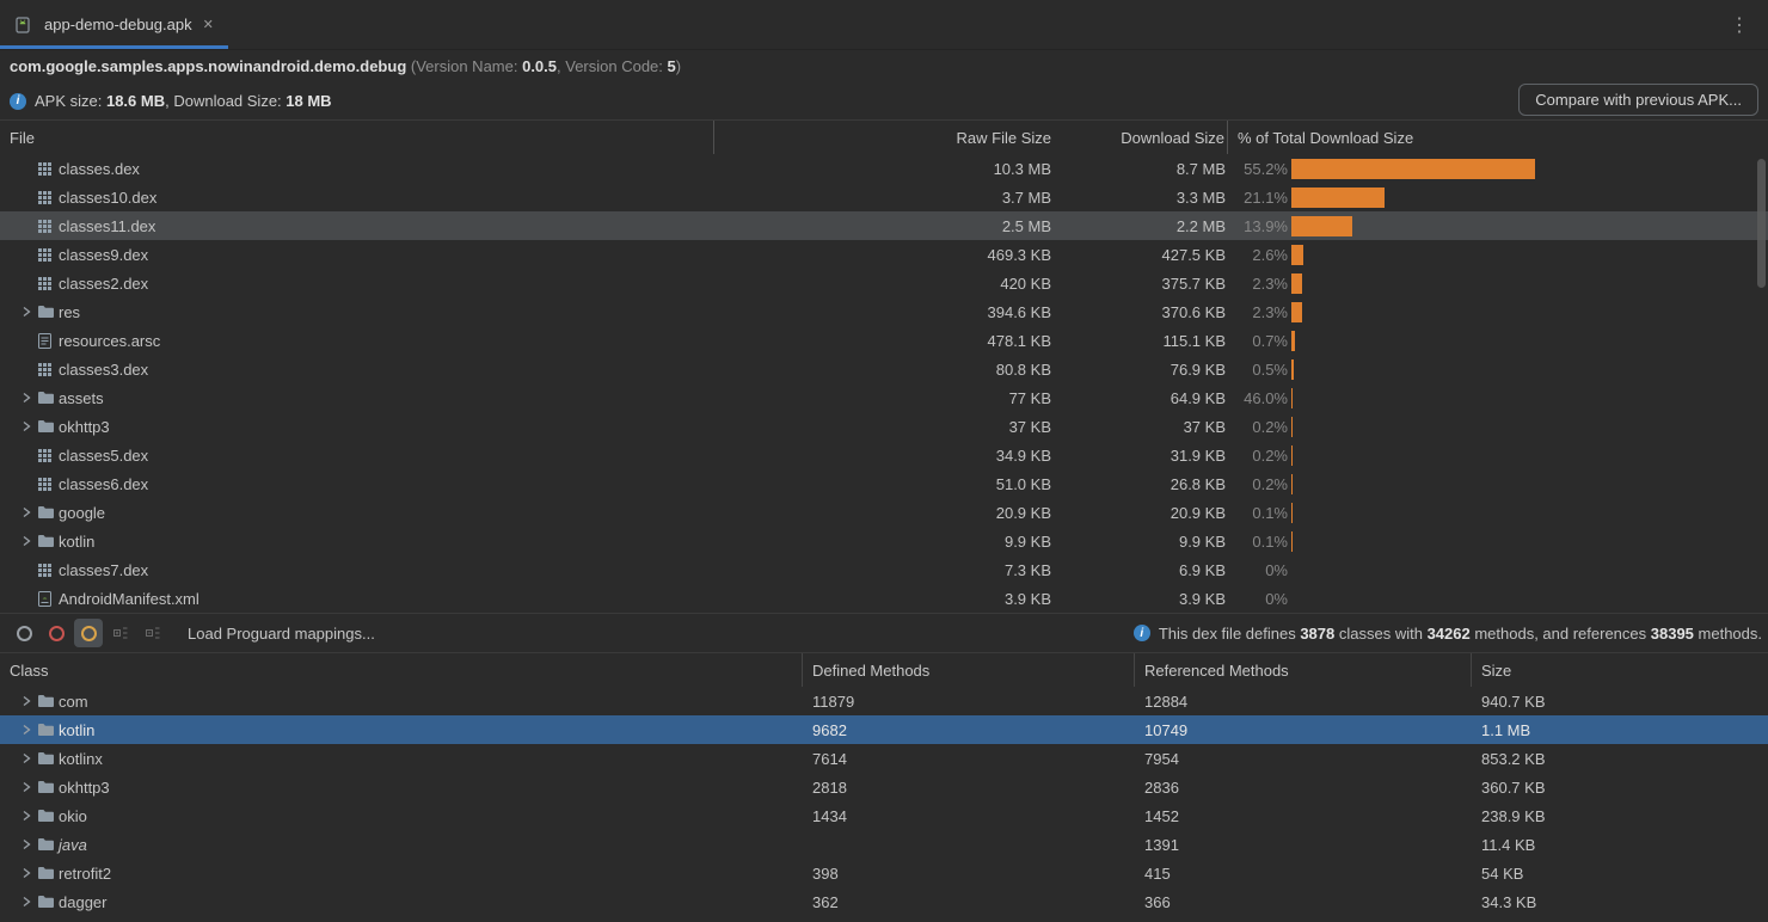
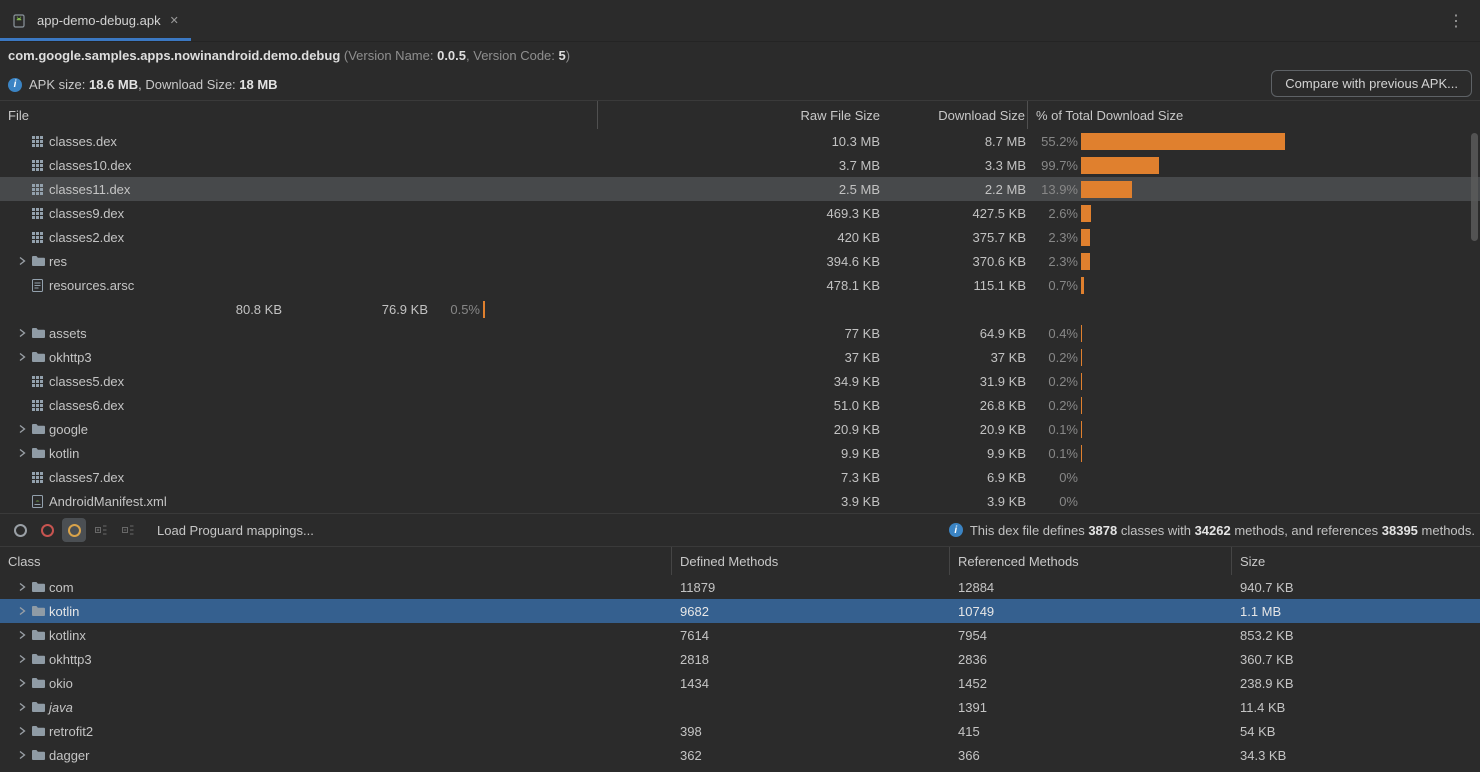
  app-demo-debug.apk
  ✕
  ⋮
  com.google.samples.apps.nowinandroid.demo.debug
  (Version Name:
  0.0.5
  , Version Code:
  5
  )
  i
  APK size:
  18.6 MB
  , Download Size:
  18 MB
  Compare with previous APK...
  File
  Raw File Size
  Download Size
  % of Total Download Size
  classes.dex
  10.3 MB
  8.7 MB
  55.2%
  classes10.dex
  3.7 MB
  3.3 MB
- 21.1%
+ 99.7%
  classes11.dex
  2.5 MB
  2.2 MB
  13.9%
  classes9.dex
  469.3 KB
  427.5 KB
  2.6%
  classes2.dex
  420 KB
  375.7 KB
  2.3%
  res
  394.6 KB
  370.6 KB
  2.3%
  resources.arsc
  478.1 KB
  115.1 KB
  0.7%
- classes3.dex
  80.8 KB
  76.9 KB
  0.5%
  assets
  77 KB
  64.9 KB
- 46.0%
+ 0.4%
  okhttp3
  37 KB
  37 KB
  0.2%
  classes5.dex
  34.9 KB
  31.9 KB
  0.2%
  classes6.dex
  51.0 KB
  26.8 KB
  0.2%
  google
  20.9 KB
  20.9 KB
  0.1%
  kotlin
  9.9 KB
  9.9 KB
  0.1%
  classes7.dex
  7.3 KB
  6.9 KB
  0%
  AndroidManifest.xml
  3.9 KB
  3.9 KB
  0%
  Load Proguard mappings...
  i
  This dex file defines 3878 classes with 34262 methods, and references 38395 methods.
  Class
  Defined Methods
  Referenced Methods
  Size
  com
  11879
  12884
  940.7 KB
  kotlin
  9682
  10749
  1.1 MB
  kotlinx
  7614
  7954
  853.2 KB
  okhttp3
  2818
  2836
  360.7 KB
  okio
  1434
  1452
  238.9 KB
  java
  1391
  11.4 KB
  retrofit2
  398
  415
  54 KB
  dagger
  362
  366
  34.3 KB
